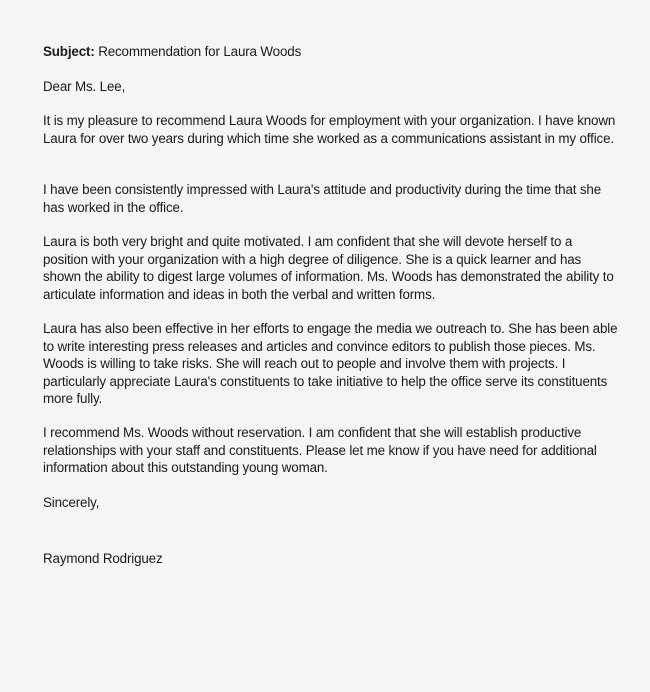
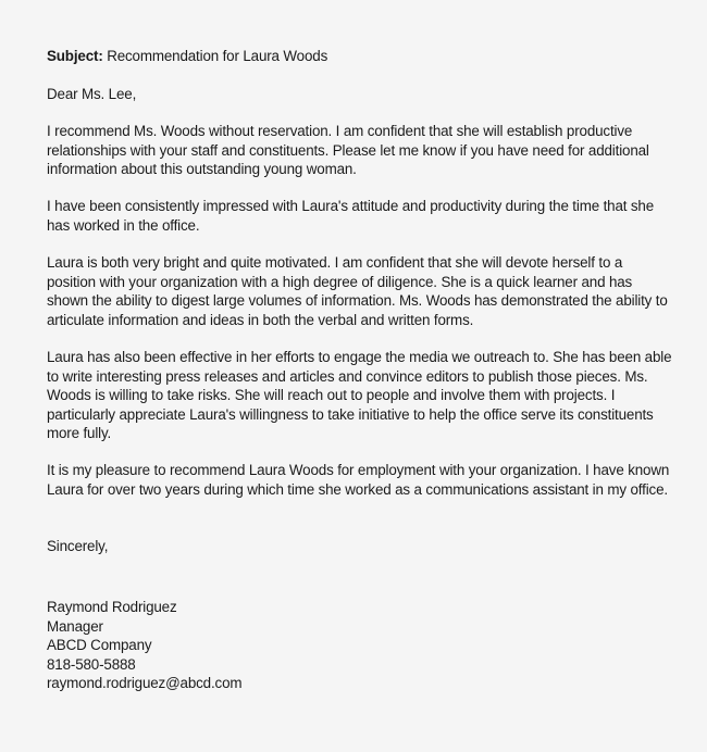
  Subject: Recommendation for Laura Woods
  Dear Ms. Lee,
- It is my pleasure to recommend Laura Woods for employment with your organization. I have known Laura for over two years during which time she worked as a communications assistant in my office.
+ I recommend Ms. Woods without reservation. I am confident that she will establish productive relationships with your staff and constituents. Please let me know if you have need for additional information about this outstanding young woman.
  I have been consistently impressed with Laura's attitude and productivity during the time that she has worked in the office.
  Laura is both very bright and quite motivated. I am confident that she will devote herself to a position with your organization with a high degree of diligence. She is a quick learner and has shown the ability to digest large volumes of information. Ms. Woods has demonstrated the ability to articulate information and ideas in both the verbal and written forms.
- Laura has also been effective in her efforts to engage the media we outreach to. She has been able to write interesting press releases and articles and convince editors to publish those pieces. Ms. Woods is willing to take risks. She will reach out to people and involve them with projects. I particularly appreciate Laura's constituents to take initiative to help the office serve its constituents more fully.
+ Laura has also been effective in her efforts to engage the media we outreach to. She has been able to write interesting press releases and articles and convince editors to publish those pieces. Ms. Woods is willing to take risks. She will reach out to people and involve them with projects. I particularly appreciate Laura's willingness to take initiative to help the office serve its constituents more fully.
- I recommend Ms. Woods without reservation. I am confident that she will establish productive relationships with your staff and constituents. Please let me know if you have need for additional information about this outstanding young woman.
+ It is my pleasure to recommend Laura Woods for employment with your organization. I have known Laura for over two years during which time she worked as a communications assistant in my office.
  Sincerely,
  Raymond Rodriguez
+ Manager
+ ABCD Company
+ 818-580-5888
+ raymond.rodriguez@abcd.com
